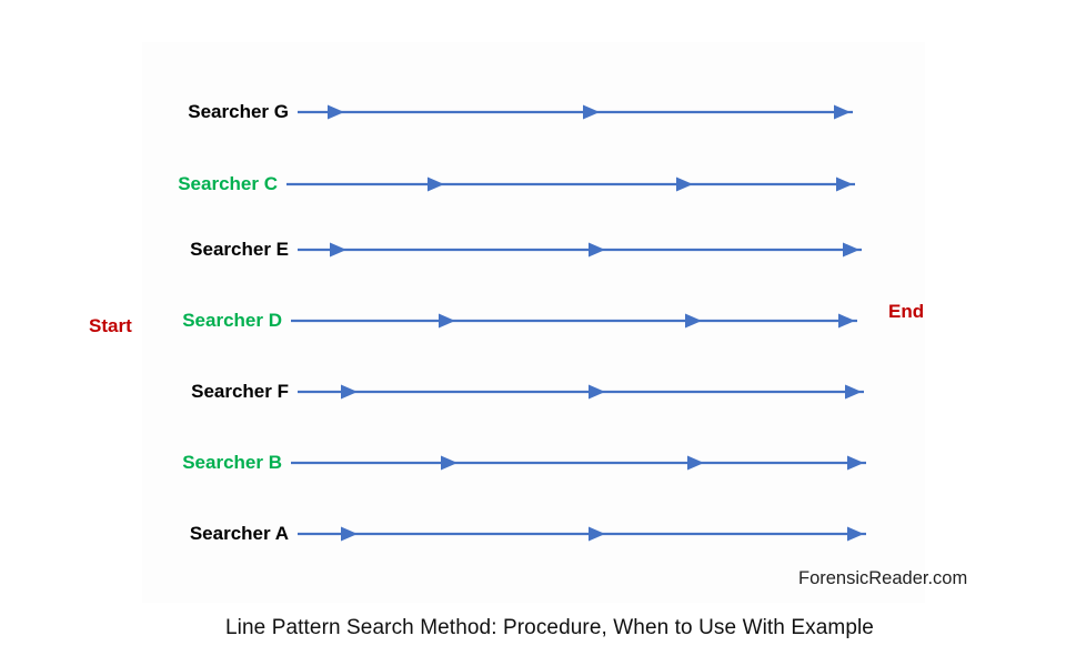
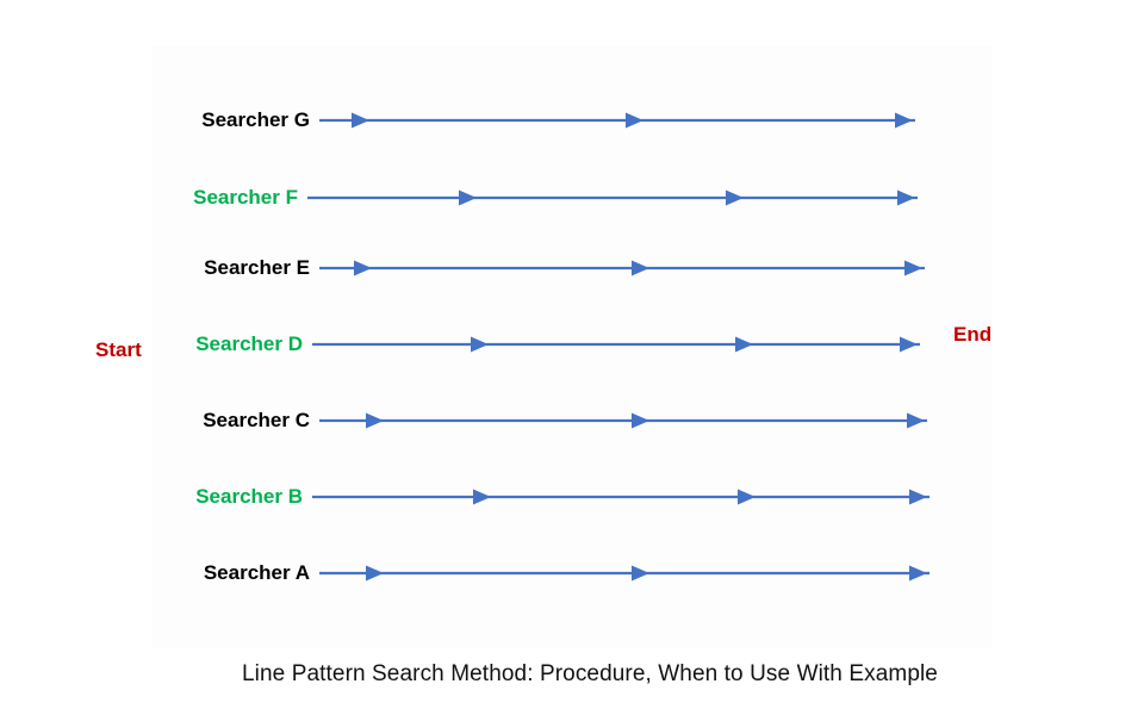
  Searcher G
- Searcher C
+ Searcher F
  Searcher E
  Searcher D
- Searcher F
+ Searcher C
  Searcher B
  Searcher A
  Start
  End
- ForensicReader.com
  Line Pattern Search Method: Procedure, When to Use With Example
